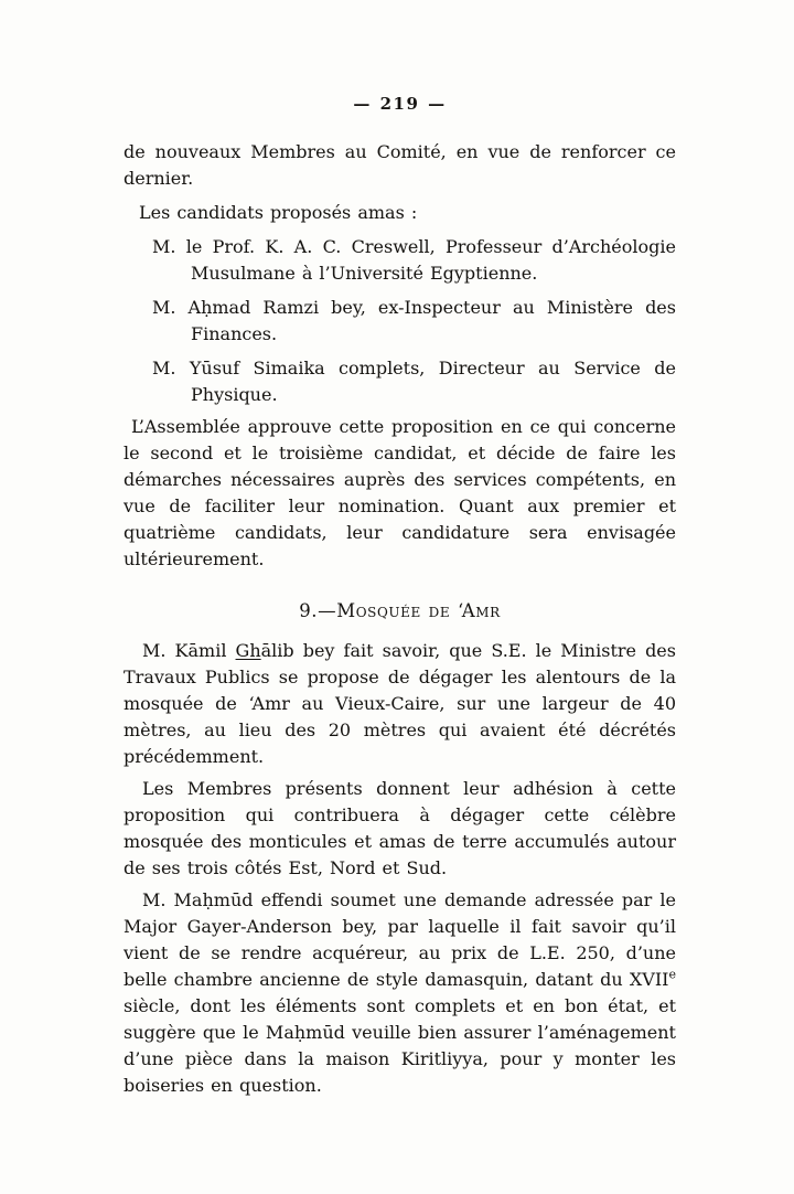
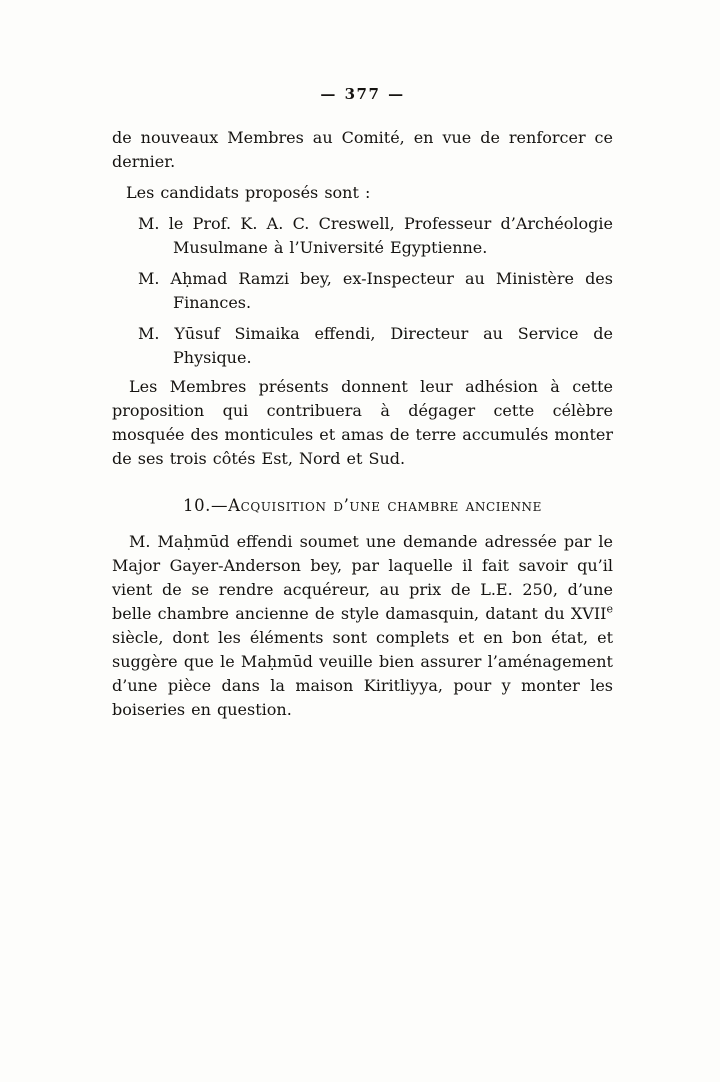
- — 219 —
+ — 377 —
  de nouveaux Membres au Comité, en vue de renforcer ce dernier.
- Les candidats proposés amas :
+ Les candidats proposés sont :
  M. le Prof. K. A. C. Creswell, Professeur d’Archéologie Musulmane à l’Université Egyptienne.
  M. Aḥmad Ramzi bey, ex-Inspecteur au Ministère des Finances.
- M. Yūsuf Simaika complets, Directeur au Service de Physique.
+ M. Yūsuf Simaika effendi, Directeur au Service de Physique.
- L’Assemblée approuve cette proposition en ce qui concerne le second et le troisième candidat, et décide de faire les démarches nécessaires auprès des services compétents, en vue de faciliter leur nomination. Quant aux premier et quatrième candidats, leur candidature sera envisagée ultérieurement.
- 9.—Mosquée de ‘Amr
- M. Kāmil Ghālib bey fait savoir, que S.E. le Ministre des Travaux Publics se propose de dégager les alentours de la mosquée de ‘Amr au Vieux-Caire, sur une largeur de 40 mètres, au lieu des 20 mètres qui avaient été décrétés précédemment.
- Les Membres présents donnent leur adhésion à cette proposition qui contribuera à dégager cette célèbre mosquée des monticules et amas de terre accumulés autour de ses trois côtés Est, Nord et Sud.
+ Les Membres présents donnent leur adhésion à cette proposition qui contribuera à dégager cette célèbre mosquée des monticules et amas de terre accumulés monter de ses trois côtés Est, Nord et Sud.
+ 10.—Acquisition d’une chambre ancienne
  M. Maḥmūd effendi soumet une demande adressée par le Major Gayer-Anderson bey, par laquelle il fait savoir qu’il vient de se rendre acquéreur, au prix de L.E. 250, d’une belle chambre ancienne de style damasquin, datant du XVIIe siècle, dont les éléments sont complets et en bon état, et suggère que le Maḥmūd veuille bien assurer l’aménagement d’une pièce dans la maison Kiritliyya, pour y monter les boiseries en question.
